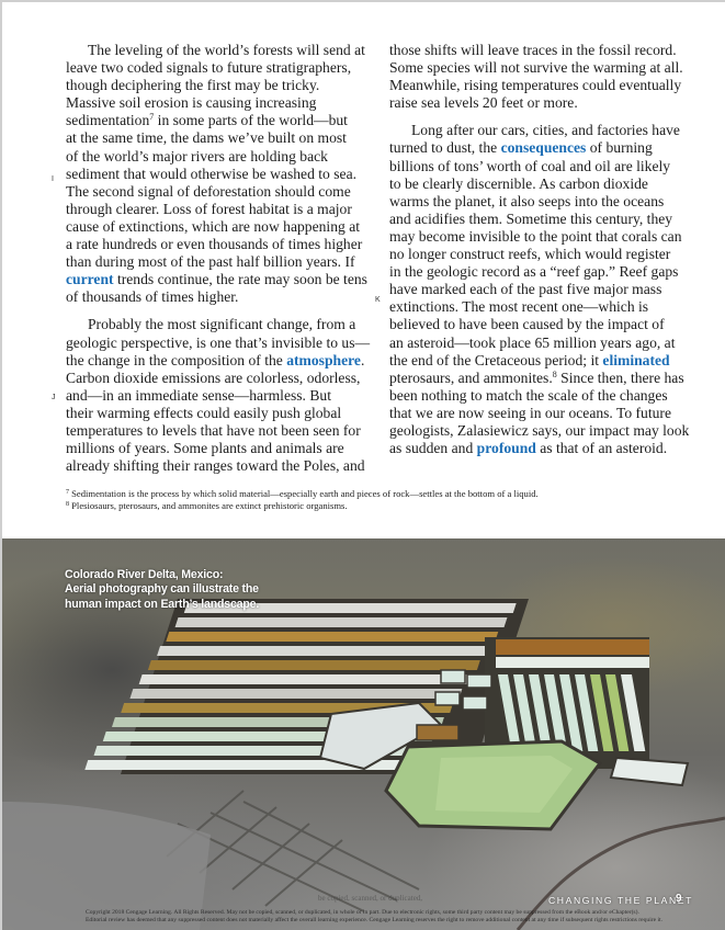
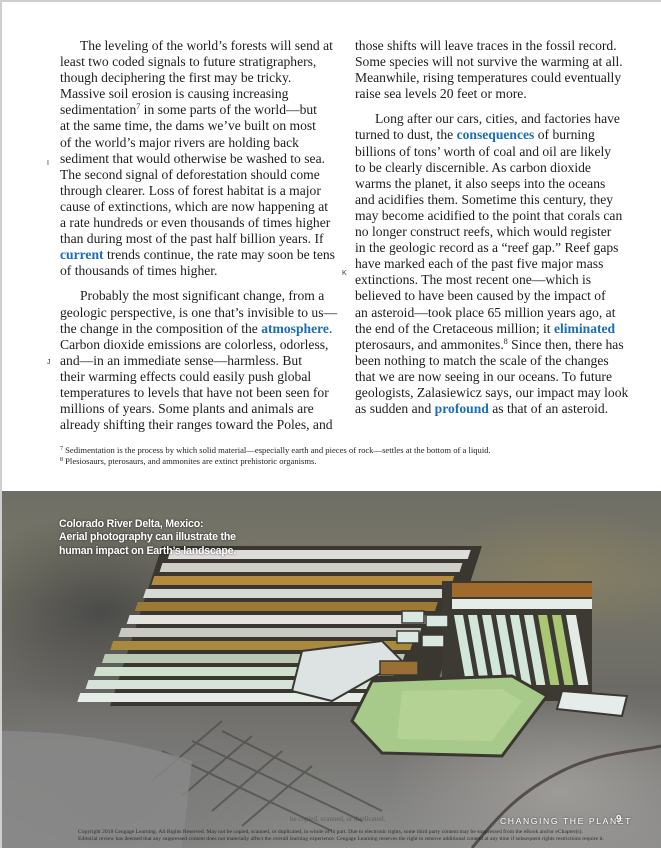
  The leveling of the world’s forests will send at
- leave two coded signals to future stratigraphers,
+ least two coded signals to future stratigraphers,
  though deciphering the first may be tricky.
  Massive soil erosion is causing increasing
  sedimentation7 in some parts of the world—but
  at the same time, the dams we’ve built on most
  of the world’s major rivers are holding back
  sediment that would otherwise be washed to sea.
  The second signal of deforestation should come
  through clearer. Loss of forest habitat is a major
  cause of extinctions, which are now happening at
  a rate hundreds or even thousands of times higher
  than during most of the past half billion years. If
  current trends continue, the rate may soon be tens
  of thousands of times higher.
  Probably the most significant change, from a
  geologic perspective, is one that’s invisible to us—
  the change in the composition of the atmosphere.
  Carbon dioxide emissions are colorless, odorless,
  and—in an immediate sense—harmless. But
  their warming effects could easily push global
  temperatures to levels that have not been seen for
  millions of years. Some plants and animals are
  already shifting their ranges toward the Poles, and
  those shifts will leave traces in the fossil record.
  Some species will not survive the warming at all.
  Meanwhile, rising temperatures could eventually
  raise sea levels 20 feet or more.
  Long after our cars, cities, and factories have
  turned to dust, the consequences of burning
  billions of tons’ worth of coal and oil are likely
  to be clearly discernible. As carbon dioxide
  warms the planet, it also seeps into the oceans
  and acidifies them. Sometime this century, they
- may become invisible to the point that corals can
+ may become acidified to the point that corals can
  no longer construct reefs, which would register
  in the geologic record as a “reef gap.” Reef gaps
  have marked each of the past five major mass
  extinctions. The most recent one—which is
  believed to have been caused by the impact of
  an asteroid—took place 65 million years ago, at
- the end of the Cretaceous period; it eliminated
+ the end of the Cretaceous million; it eliminated
  pterosaurs, and ammonites.8 Since then, there has
  been nothing to match the scale of the changes
  that we are now seeing in our oceans. To future
  geologists, Zalasiewicz says, our impact may look
  as sudden and profound as that of an asteroid.
  Sedimentation is the process by which solid material—especially earth and pieces of rock—settles at the bottom of a liquid.
  Plesiosaurs, pterosaurs, and ammonites are extinct prehistoric organisms.
  Colorado River Delta, Mexico:
  Aerial photography can illustrate the
  human impact on Earth’s landscape.
  be copied, scanned, or duplicated,
  CHANGING THE PLANET
  9
